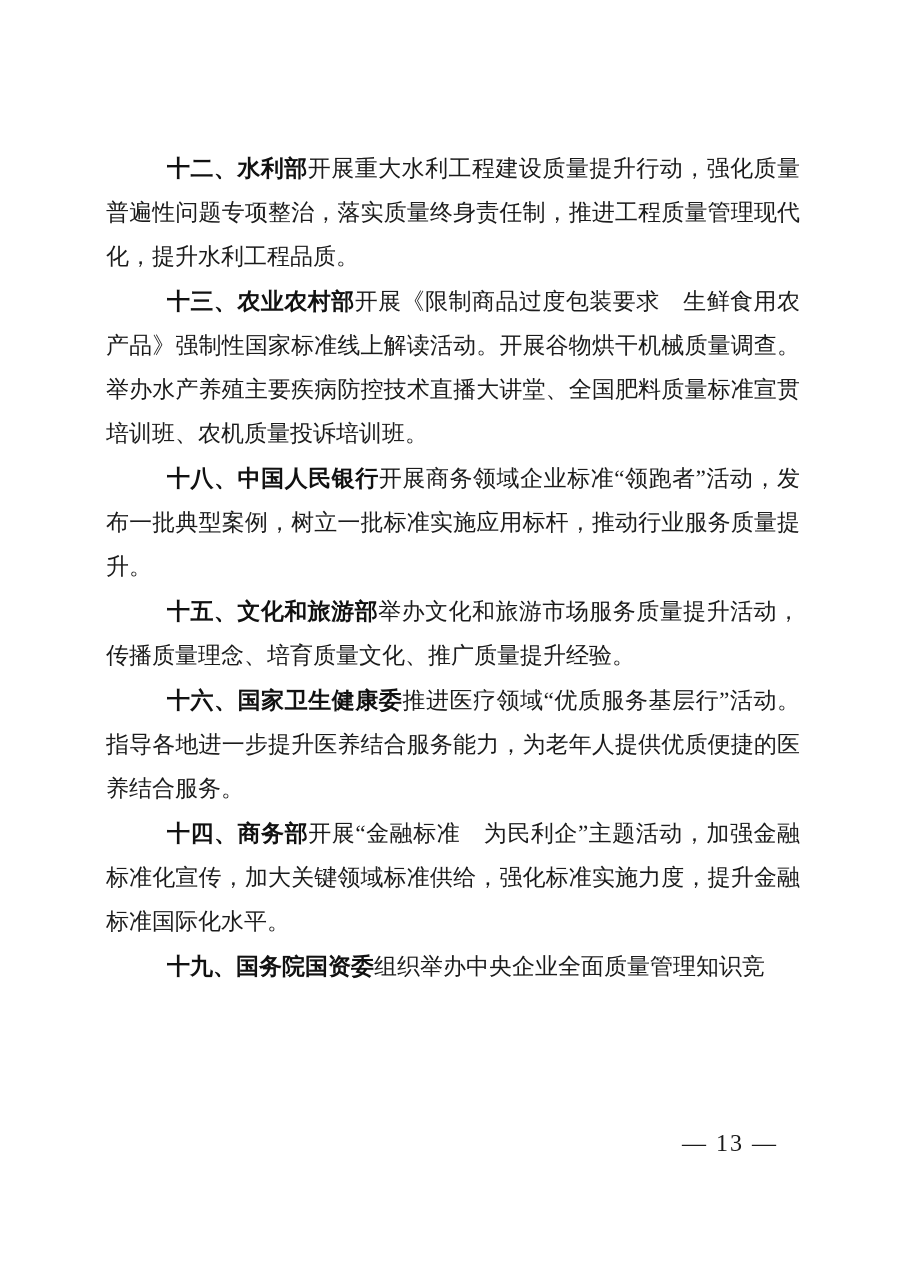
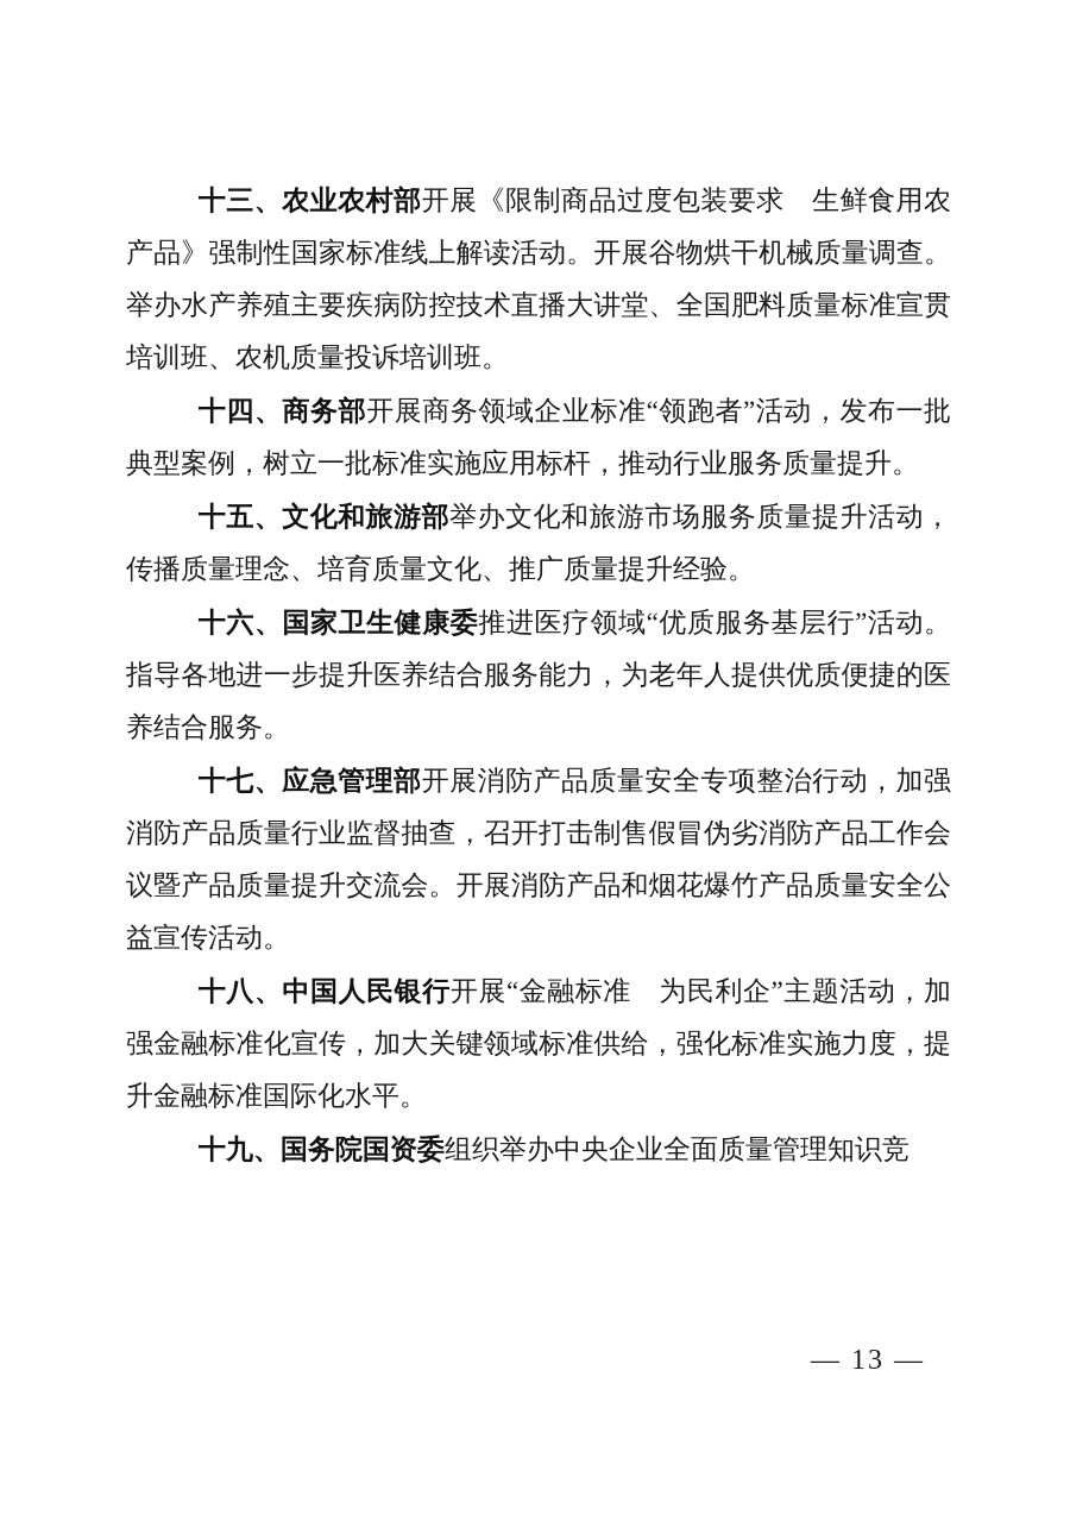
- 十二、水利部开展重大水利工程建设质量提升行动，强化质量普遍性问题专项整治，落实质量终身责任制，推进工程质量管理现代化，提升水利工程品质。
  十三、农业农村部开展《限制商品过度包装要求 生鲜食用农产品》强制性国家标准线上解读活动。开展谷物烘干机械质量调查。举办水产养殖主要疾病防控技术直播大讲堂、全国肥料质量标准宣贯培训班、农机质量投诉培训班。
- 十八、中国人民银行开展商务领域企业标准“领跑者”活动，发布一批典型案例，树立一批标准实施应用标杆，推动行业服务质量提升。
+ 十四、商务部开展商务领域企业标准“领跑者”活动，发布一批典型案例，树立一批标准实施应用标杆，推动行业服务质量提升。
  十五、文化和旅游部举办文化和旅游市场服务质量提升活动，传播质量理念、培育质量文化、推广质量提升经验。
  十六、国家卫生健康委推进医疗领域“优质服务基层行”活动。指导各地进一步提升医养结合服务能力，为老年人提供优质便捷的医养结合服务。
+ 十七、应急管理部开展消防产品质量安全专项整治行动，加强消防产品质量行业监督抽查，召开打击制售假冒伪劣消防产品工作会议暨产品质量提升交流会。开展消防产品和烟花爆竹产品质量安全公益宣传活动。
- 十四、商务部开展“金融标准 为民利企”主题活动，加强金融标准化宣传，加大关键领域标准供给，强化标准实施力度，提升金融标准国际化水平。
+ 十八、中国人民银行开展“金融标准 为民利企”主题活动，加强金融标准化宣传，加大关键领域标准供给，强化标准实施力度，提升金融标准国际化水平。
  十九、国务院国资委组织举办中央企业全面质量管理知识竞
  — 13 —
